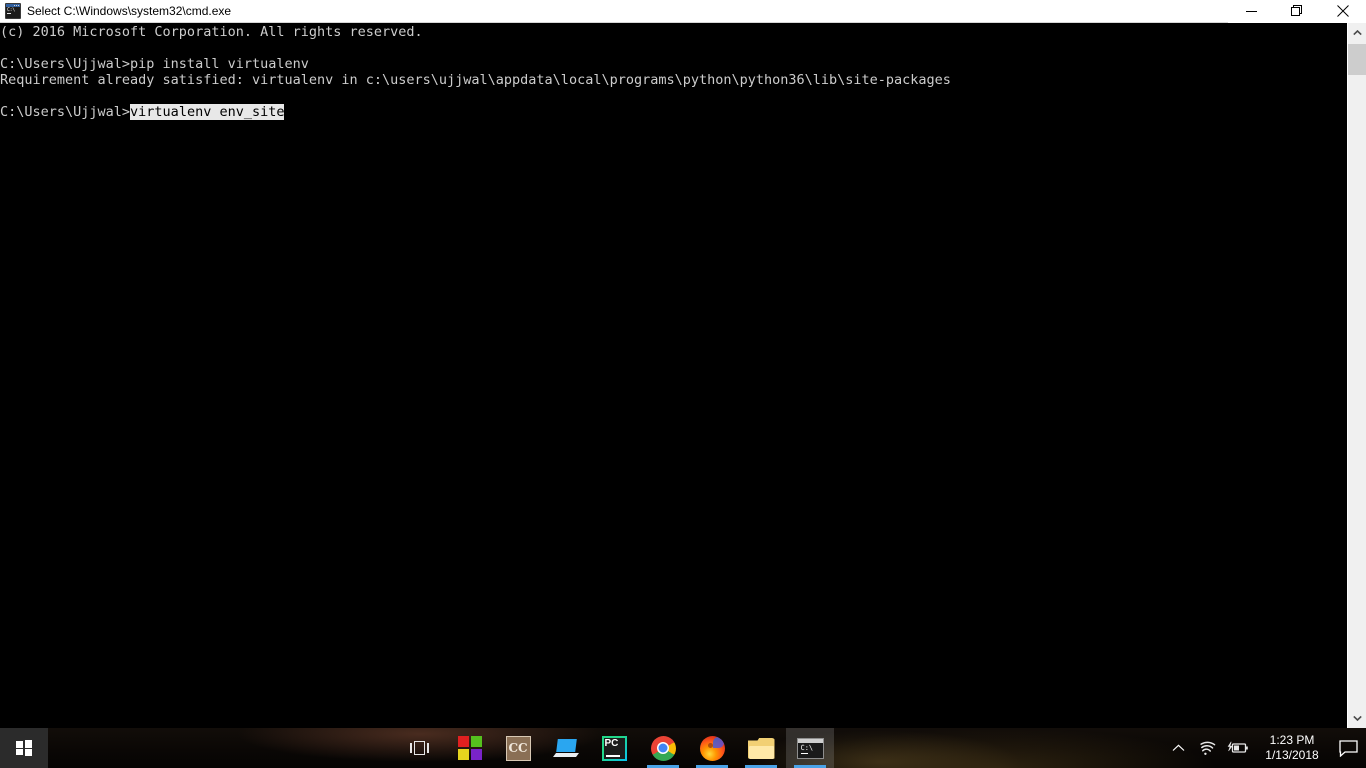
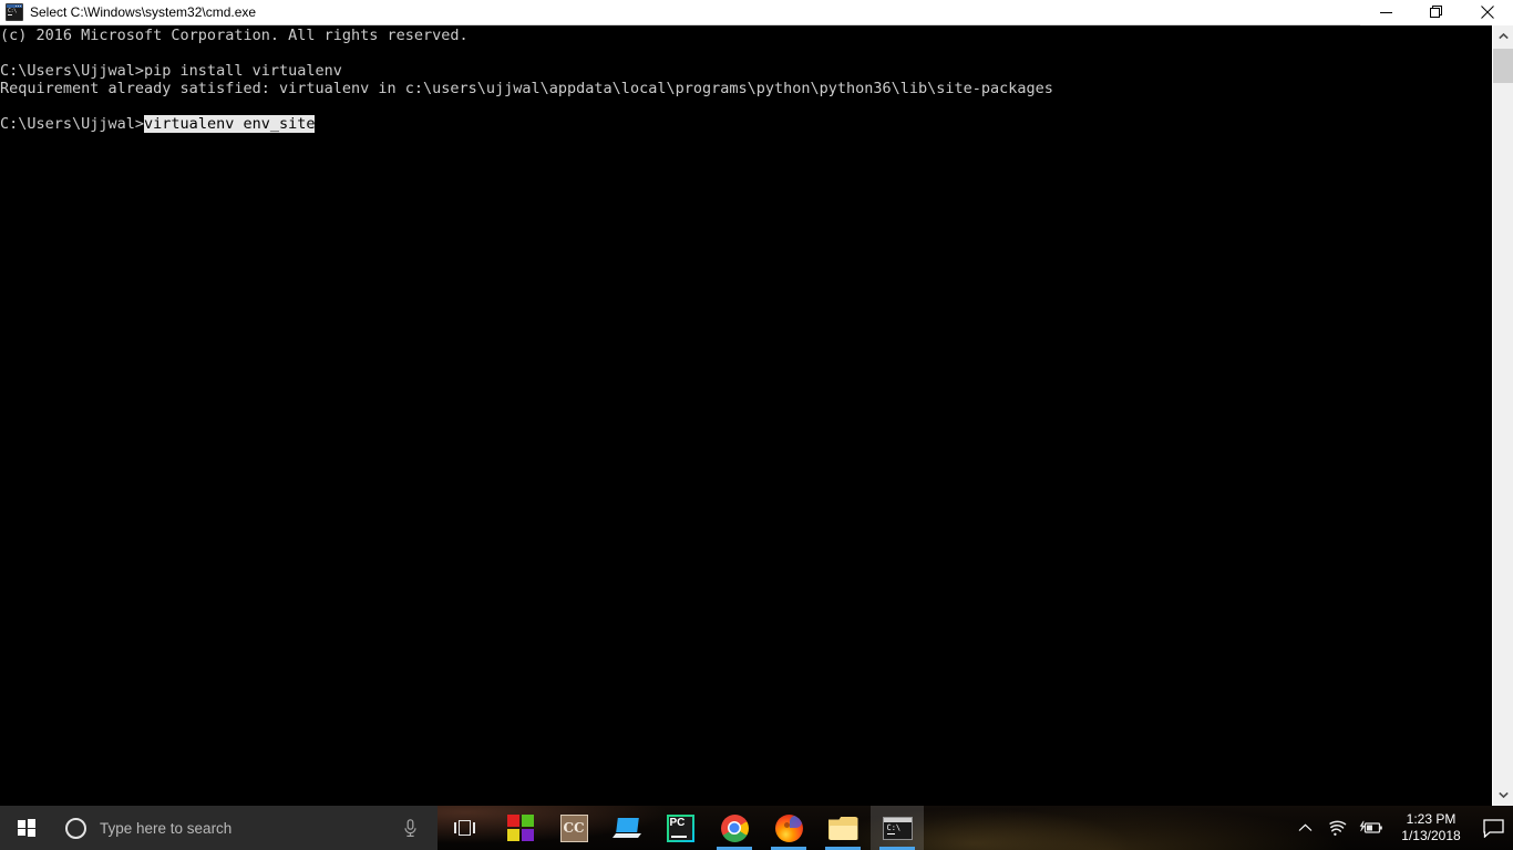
  Select C:\Windows\system32\cmd.exe
  (c) 2016 Microsoft Corporation. All rights reserved.
  C:\Users\Ujjwal>pip install virtualenv
  Requirement already satisfied: virtualenv in c:\users\ujjwal\appdata\local\programs\python\python36\lib\site-packages
  C:\Users\Ujjwal>virtualenv env_site
+ Type here to search
  CC
  PC
  C:\
  1:23 PM
  1/13/2018
